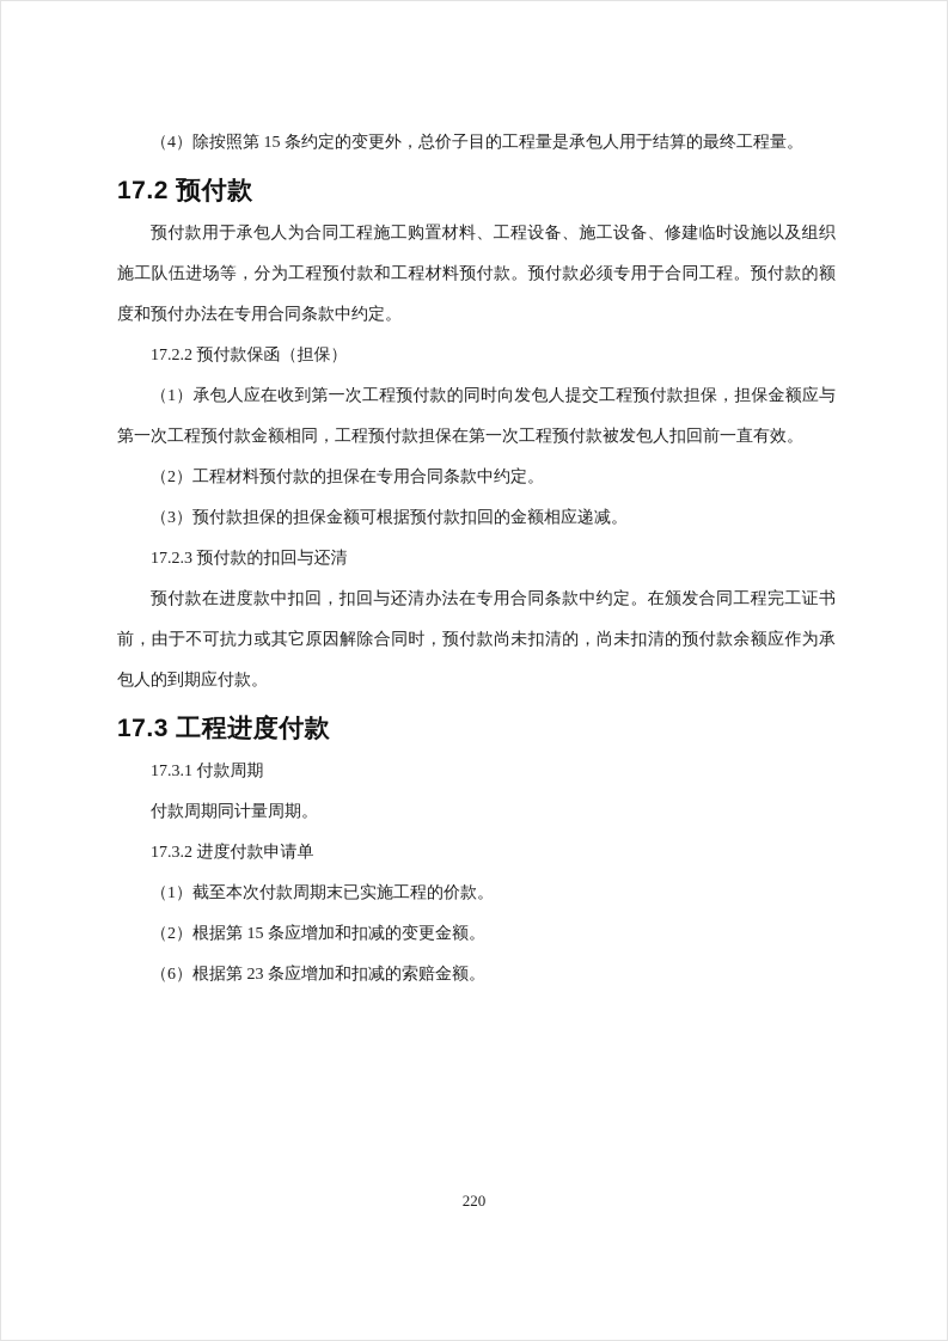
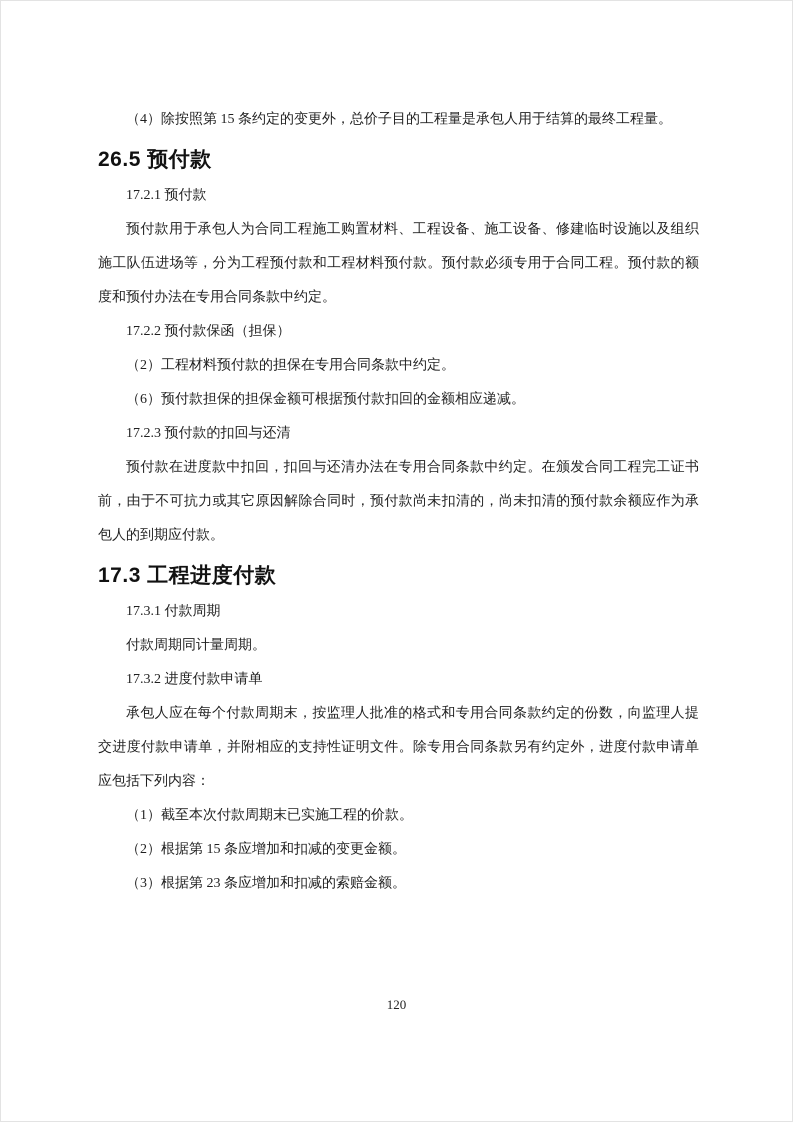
  （4）除按照第 15 条约定的变更外，总价子目的工程量是承包人用于结算的最终工程量。
- 17.2 预付款
+ 26.5 预付款
+ 17.2.1 预付款
  预付款用于承包人为合同工程施工购置材料、工程设备、施工设备、修建临时设施以及组织施工队伍进场等，分为工程预付款和工程材料预付款。预付款必须专用于合同工程。预付款的额度和预付办法在专用合同条款中约定。
  17.2.2 预付款保函（担保）
- （1）承包人应在收到第一次工程预付款的同时向发包人提交工程预付款担保，担保金额应与第一次工程预付款金额相同，工程预付款担保在第一次工程预付款被发包人扣回前一直有效。
  （2）工程材料预付款的担保在专用合同条款中约定。
- （3）预付款担保的担保金额可根据预付款扣回的金额相应递减。
+ （6）预付款担保的担保金额可根据预付款扣回的金额相应递减。
  17.2.3 预付款的扣回与还清
  预付款在进度款中扣回，扣回与还清办法在专用合同条款中约定。在颁发合同工程完工证书前，由于不可抗力或其它原因解除合同时，预付款尚未扣清的，尚未扣清的预付款余额应作为承包人的到期应付款。
  17.3 工程进度付款
  17.3.1 付款周期
  付款周期同计量周期。
  17.3.2 进度付款申请单
+ 承包人应在每个付款周期末，按监理人批准的格式和专用合同条款约定的份数，向监理人提交进度付款申请单，并附相应的支持性证明文件。除专用合同条款另有约定外，进度付款申请单应包括下列内容：
  （1）截至本次付款周期末已实施工程的价款。
  （2）根据第 15 条应增加和扣减的变更金额。
- （6）根据第 23 条应增加和扣减的索赔金额。
+ （3）根据第 23 条应增加和扣减的索赔金额。
- 220
+ 120
